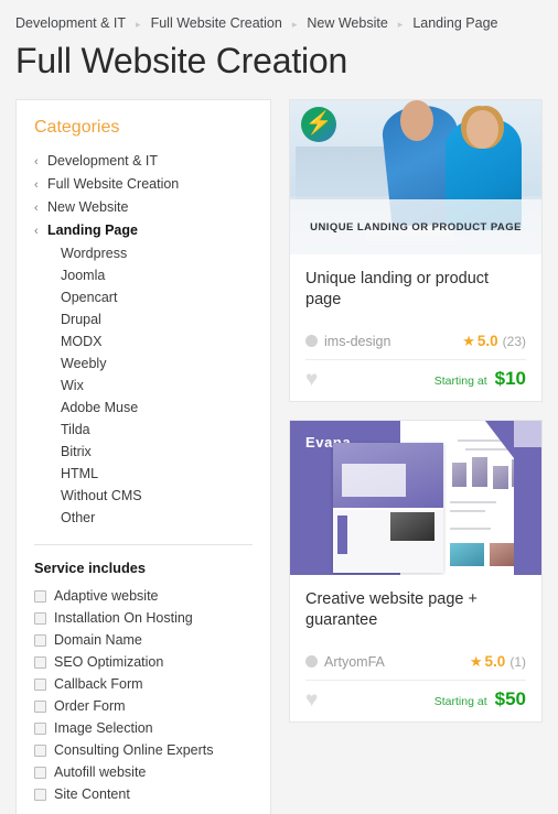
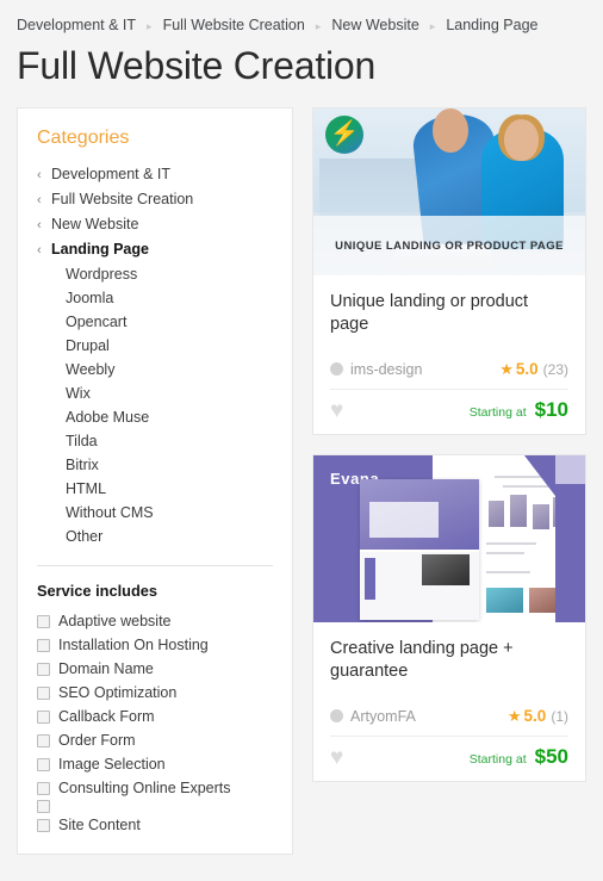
  Development & IT
  ▸
  Full Website Creation
  ▸
  New Website
  ▸
  Landing Page
  Full Website Creation
  Categories
  ‹
  Development & IT
  ‹
  Full Website Creation
  ‹
  New Website
  ‹
  Landing Page
  Wordpress
  Joomla
  Opencart
  Drupal
- MODX
  Weebly
  Wix
  Adobe Muse
  Tilda
  Bitrix
  HTML
  Without CMS
  Other
  Service includes
  Adaptive website
  Installation On Hosting
  Domain Name
  SEO Optimization
  Callback Form
  Order Form
  Image Selection
  Consulting Online Experts
- Autofill website
  Site Content
  ⚡
  UNIQUE LANDING OR PRODUCT PAGE
  Unique landing or product page
  ims-design
  ★
  5.0
  (23)
  ♥
  Starting at
  $10
- Creative website page + guarantee
+ Creative landing page + guarantee
  ArtyomFA
  ★
  5.0
  (1)
  ♥
  Starting at
  $50
